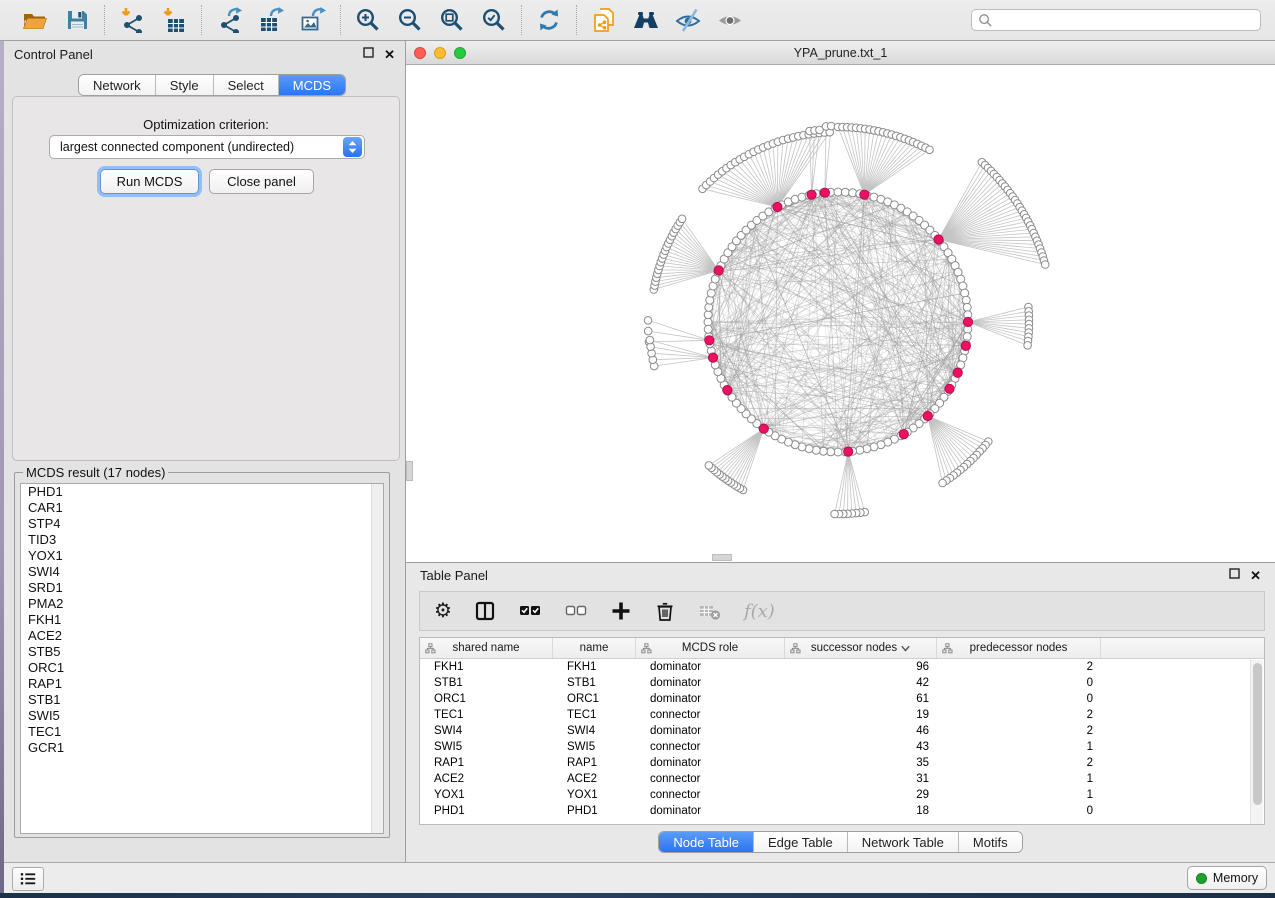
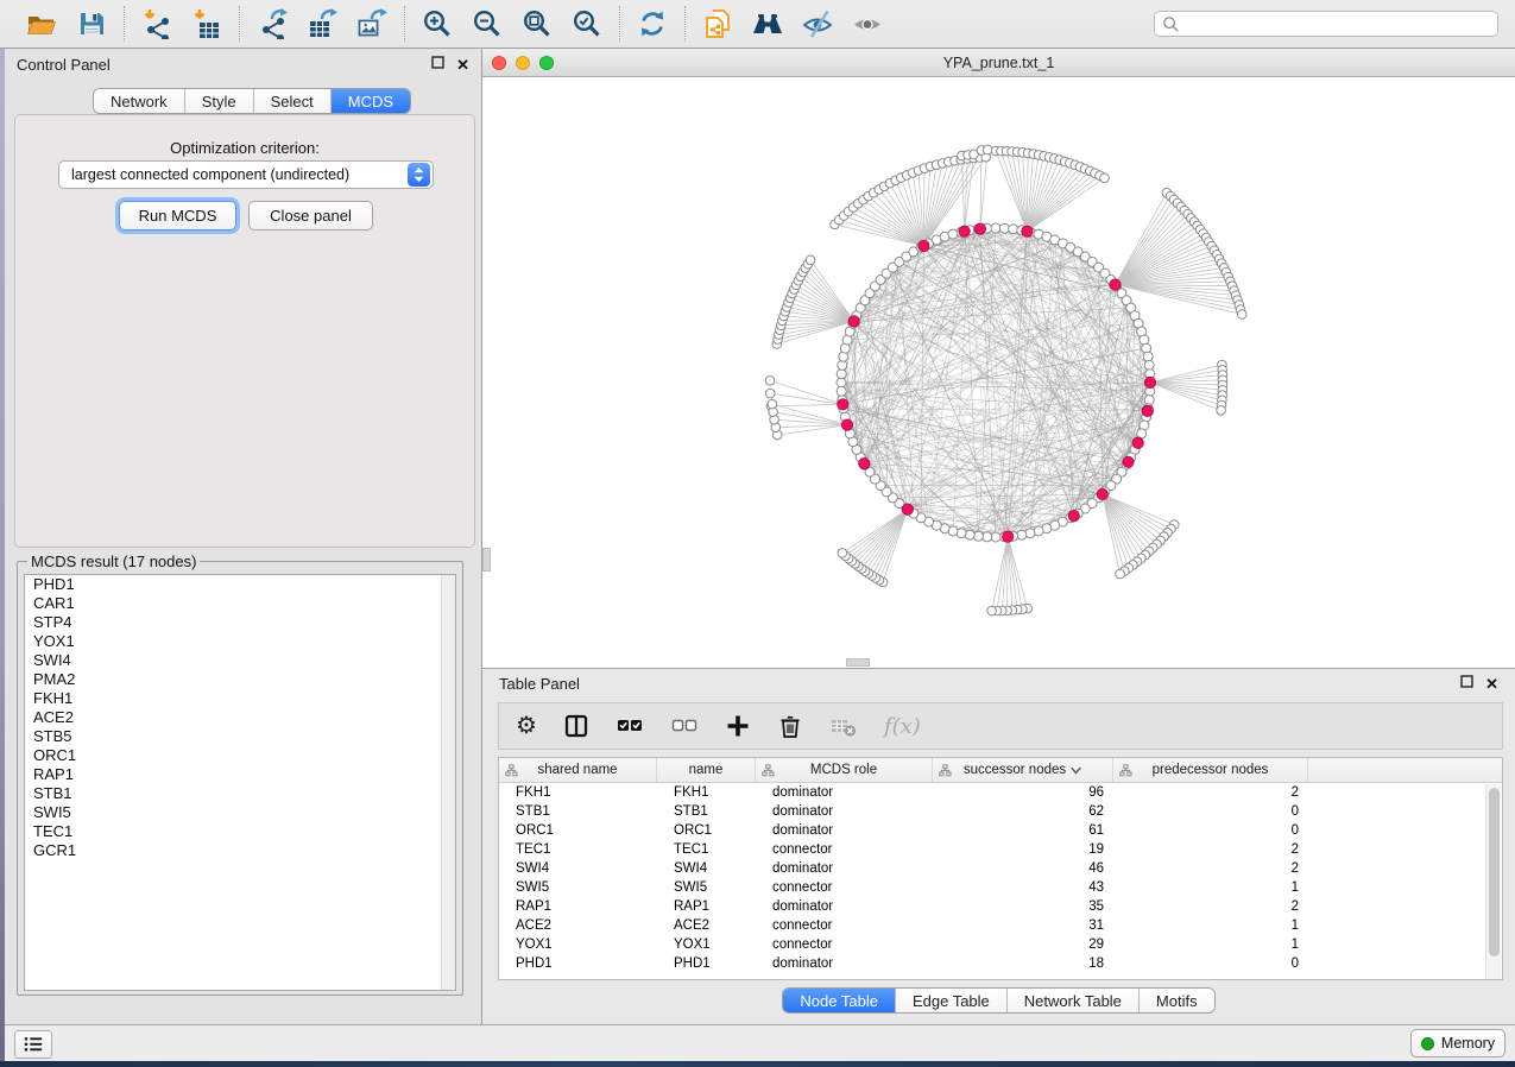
  Control Panel
  ✕
  Network
  Style
  Select
  MCDS
  Optimization criterion:
  largest connected component (undirected)
  Run MCDS
  Close panel
  MCDS result (17 nodes)
  PHD1
  CAR1
  STP4
- TID3
  YOX1
  SWI4
- SRD1
  PMA2
  FKH1
  ACE2
  STB5
  ORC1
  RAP1
  STB1
  SWI5
  TEC1
  GCR1
  YPA_prune.txt_1
  Table Panel
  ✕
  ⚙
  f(x)
  shared name
  name
  MCDS role
  successor nodes
  predecessor nodes
  FKH1
  FKH1
  dominator
  96
  2
  STB1
  STB1
  dominator
- 42
+ 62
  0
  ORC1
  ORC1
  dominator
  61
  0
  TEC1
  TEC1
  connector
  19
  2
  SWI4
  SWI4
  dominator
  46
  2
  SWI5
  SWI5
  connector
  43
  1
  RAP1
  RAP1
  dominator
  35
  2
  ACE2
  ACE2
  connector
  31
  1
  YOX1
  YOX1
  connector
  29
  1
  PHD1
  PHD1
  dominator
  18
  0
  Node Table
  Edge Table
  Network Table
  Motifs
  Memory
